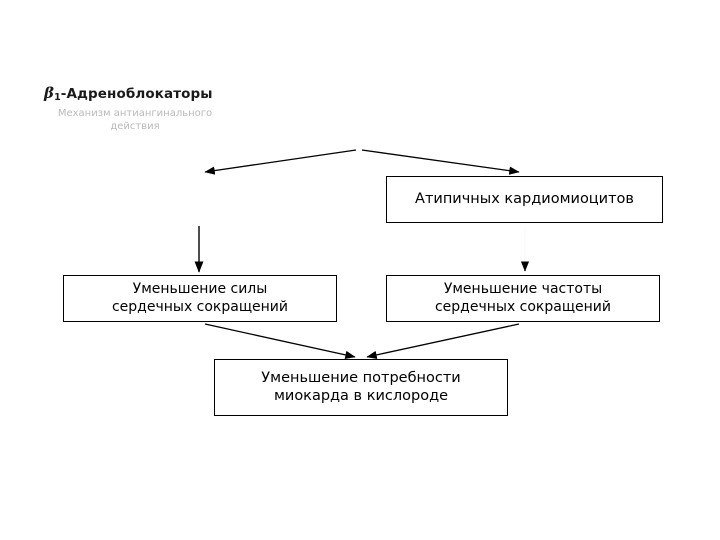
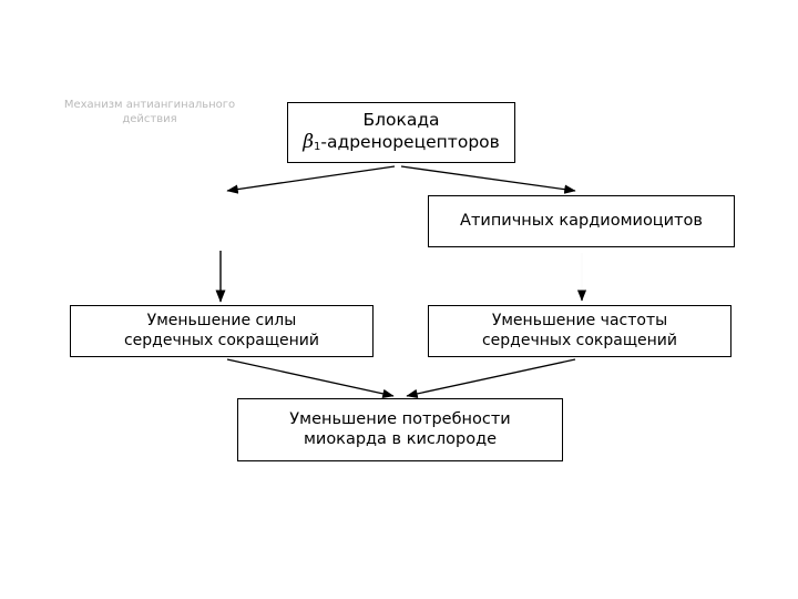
- β1-Адреноблокаторы
  Механизм антиангинального действия
+ Блокада
+ β1-адренорецепторов
  Атипичных кардиомиоцитов
  Уменьшение силы
  сердечных сокращений
  Уменьшение частоты
  сердечных сокращений
  Уменьшение потребности
  миокарда в кислороде
